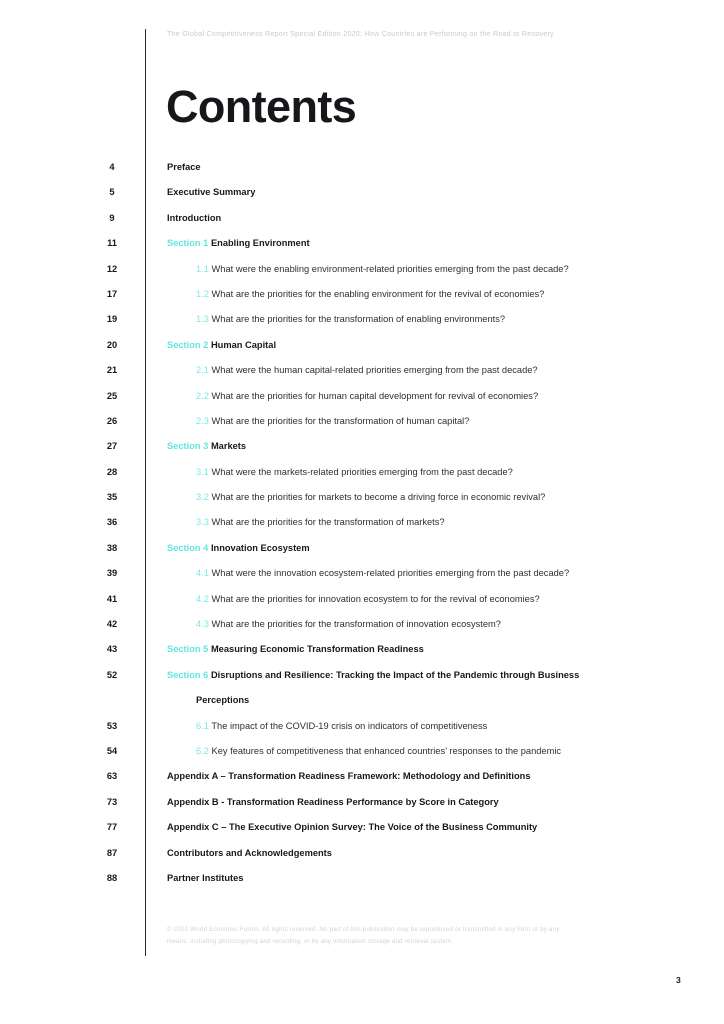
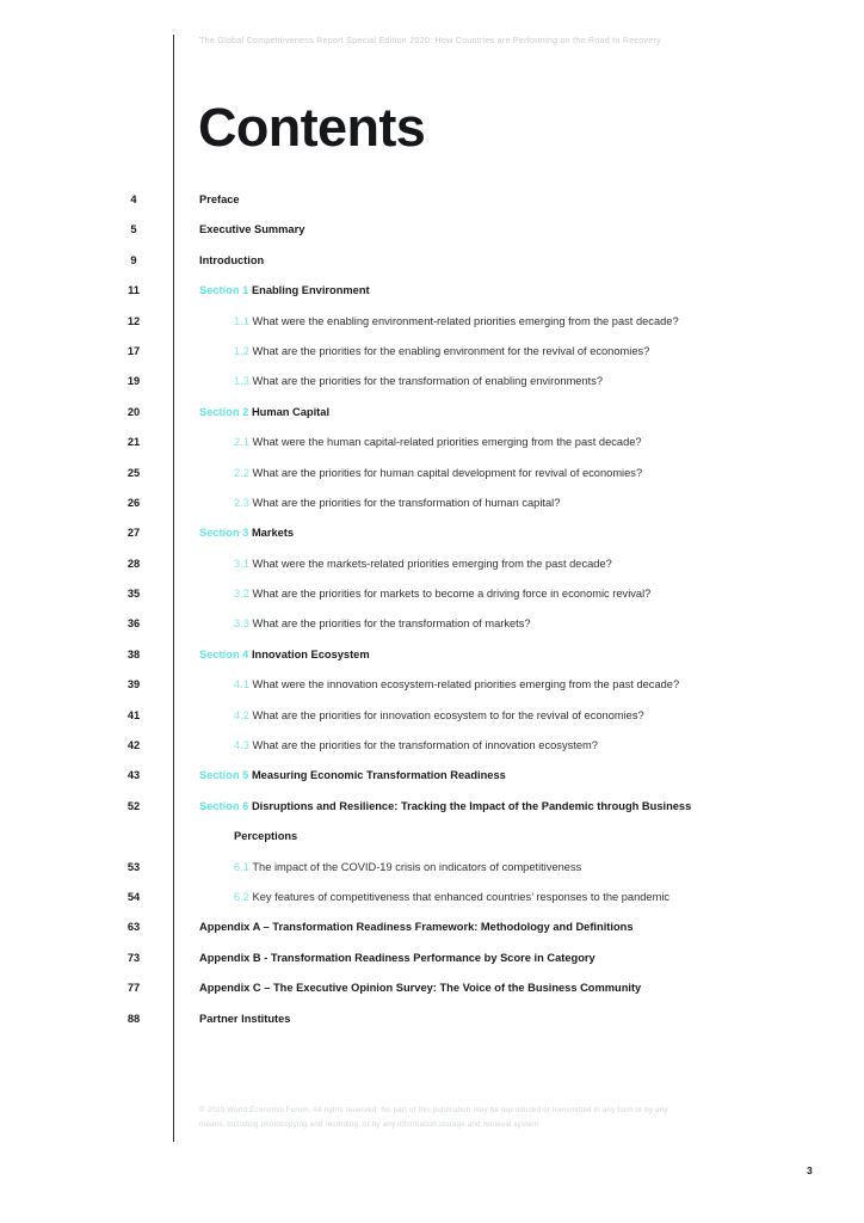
  The Global Competitiveness Report Special Edition 2020: How Countries are Performing on the Road to Recovery
  Contents
  4
  Preface
  5
  Executive Summary
  9
  Introduction
  11
  Section 1 Enabling Environment
  12
  1.1 What were the enabling environment-related priorities emerging from the past decade?
  17
  1.2 What are the priorities for the enabling environment for the revival of economies?
  19
  1.3 What are the priorities for the transformation of enabling environments?
  20
  Section 2 Human Capital
  21
  2.1 What were the human capital-related priorities emerging from the past decade?
  25
  2.2 What are the priorities for human capital development for revival of economies?
  26
  2.3 What are the priorities for the transformation of human capital?
  27
  Section 3 Markets
  28
  3.1 What were the markets-related priorities emerging from the past decade?
  35
  3.2 What are the priorities for markets to become a driving force in economic revival?
  36
  3.3 What are the priorities for the transformation of markets?
  38
  Section 4 Innovation Ecosystem
  39
  4.1 What were the innovation ecosystem-related priorities emerging from the past decade?
  41
  4.2 What are the priorities for innovation ecosystem to for the revival of economies?
  42
  4.3 What are the priorities for the transformation of innovation ecosystem?
  43
  Section 5 Measuring Economic Transformation Readiness
  52
  Section 6 Disruptions and Resilience: Tracking the Impact of the Pandemic through Business
  Perceptions
  53
  6.1 The impact of the COVID-19 crisis on indicators of competitiveness
  54
  6.2 Key features of competitiveness that enhanced countries’ responses to the pandemic
  63
  Appendix A – Transformation Readiness Framework: Methodology and Definitions
  73
  Appendix B - Transformation Readiness Performance by Score in Category
  77
  Appendix C – The Executive Opinion Survey: The Voice of the Business Community
- 87
- Contributors and Acknowledgements
  88
  Partner Institutes
  3
